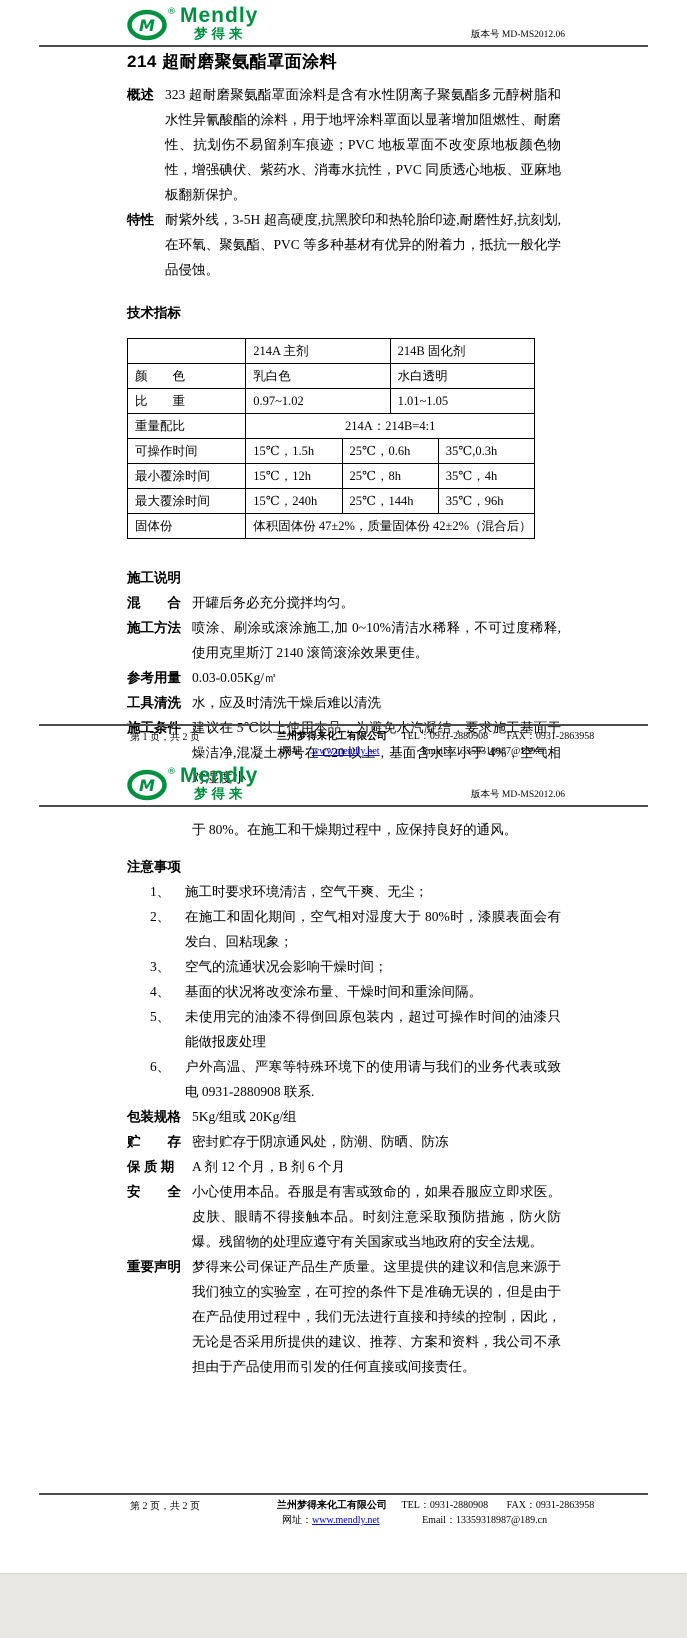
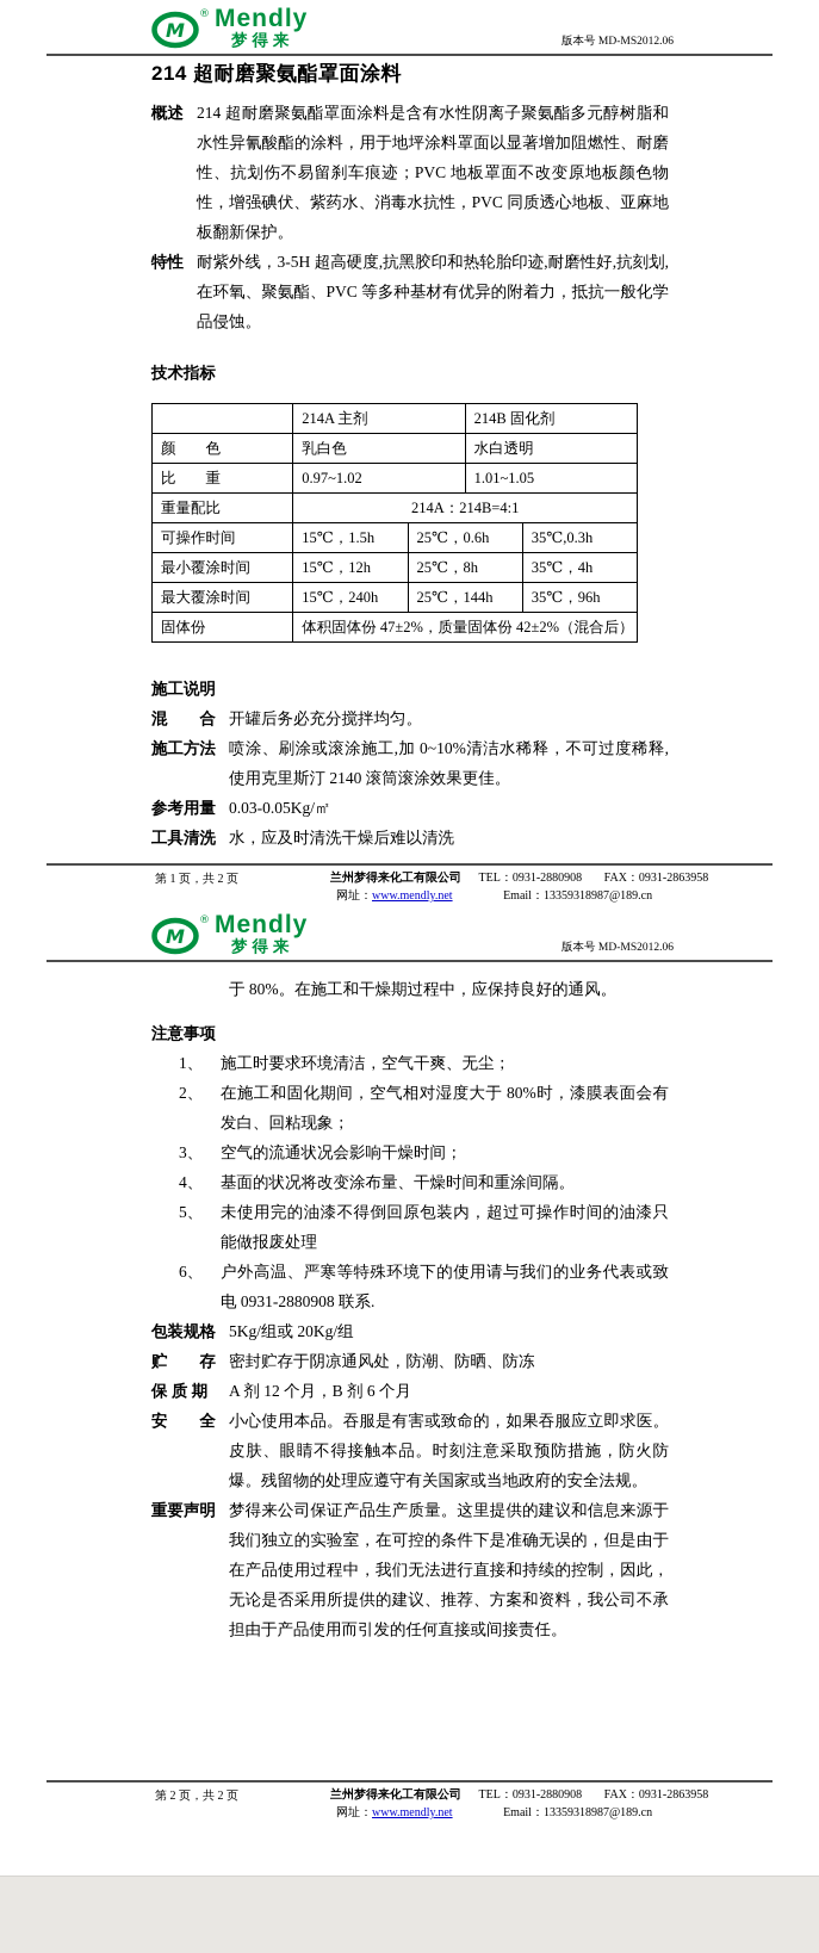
  M
  ®
  Mendly
  梦得来
  版本号 MD-MS2012.06
  214 超耐磨聚氨酯罩面涂料
  概述
- 323 超耐磨聚氨酯罩面涂料是含有水性阴离子聚氨酯多元醇树脂和水性异氰酸酯的涂料，用于地坪涂料罩面以显著增加阻燃性、耐磨性、抗划伤不易留刹车痕迹；PVC 地板罩面不改变原地板颜色物性，增强碘伏、紫药水、消毒水抗性，PVC 同质透心地板、亚麻地板翻新保护。
+ 214 超耐磨聚氨酯罩面涂料是含有水性阴离子聚氨酯多元醇树脂和水性异氰酸酯的涂料，用于地坪涂料罩面以显著增加阻燃性、耐磨性、抗划伤不易留刹车痕迹；PVC 地板罩面不改变原地板颜色物性，增强碘伏、紫药水、消毒水抗性，PVC 同质透心地板、亚麻地板翻新保护。
  特性
  耐紫外线，3-5H 超高硬度,抗黑胶印和热轮胎印迹,耐磨性好,抗刻划,在环氧、聚氨酯、PVC 等多种基材有优异的附着力，抵抗一般化学品侵蚀。
  技术指标
  	214A 主剂	214B 固化剂
  颜 色	乳白色	水白透明
  比 重	0.97~1.02	1.01~1.05
  重量配比	214A：214B=4:1
  可操作时间	15℃，1.5h	25℃，0.6h	35℃,0.3h
  最小覆涂时间	15℃，12h	25℃，8h	35℃，4h
  最大覆涂时间	15℃，240h	25℃，144h	35℃，96h
  固体份	体积固体份 47±2%，质量固体份 42±2%（混合后）
  施工说明
  混 合
  开罐后务必充分搅拌均匀。
  施工方法
  喷涂、刷涂或滚涂施工,加 0~10%清洁水稀释，不可过度稀释,使用克里斯汀 2140 滚筒滚涂效果更佳。
  参考用量
  0.03-0.05Kg/㎡
  工具清洗
  水，应及时清洗干燥后难以清洗
- 施工条件
- 建议在 5℃以上使用本品，为避免水汽凝结，要求施工基面干燥洁净,混凝土标号在 C20 以上，基面含水率小于 4%，空气相对湿度小
  第 1 页，共 2 页
  兰州梦得来化工有限公司 TEL：0931-2880908 FAX：0931-2863958
  网址：www.mendly.net Email：13359318987@189.cn
  M
  ®
  Mendly
  梦得来
  版本号 MD-MS2012.06
  于 80%。在施工和干燥期过程中，应保持良好的通风。
  注意事项
  1、
  施工时要求环境清洁，空气干爽、无尘；
  2、
  在施工和固化期间，空气相对湿度大于 80%时，漆膜表面会有发白、回粘现象；
  3、
  空气的流通状况会影响干燥时间；
  4、
  基面的状况将改变涂布量、干燥时间和重涂间隔。
  5、
  未使用完的油漆不得倒回原包装内，超过可操作时间的油漆只能做报废处理
  6、
  户外高温、严寒等特殊环境下的使用请与我们的业务代表或致电 0931-2880908 联系.
  包装规格
  5Kg/组或 20Kg/组
  贮 存
  密封贮存于阴凉通风处，防潮、防晒、防冻
  保 质 期
  A 剂 12 个月，B 剂 6 个月
  安 全
  小心使用本品。吞服是有害或致命的，如果吞服应立即求医。皮肤、眼睛不得接触本品。时刻注意采取预防措施，防火防爆。残留物的处理应遵守有关国家或当地政府的安全法规。
  重要声明
  梦得来公司保证产品生产质量。这里提供的建议和信息来源于我们独立的实验室，在可控的条件下是准确无误的，但是由于在产品使用过程中，我们无法进行直接和持续的控制，因此，无论是否采用所提供的建议、推荐、方案和资料，我公司不承担由于产品使用而引发的任何直接或间接责任。
  第 2 页，共 2 页
  兰州梦得来化工有限公司 TEL：0931-2880908 FAX：0931-2863958
  网址：www.mendly.net Email：13359318987@189.cn
